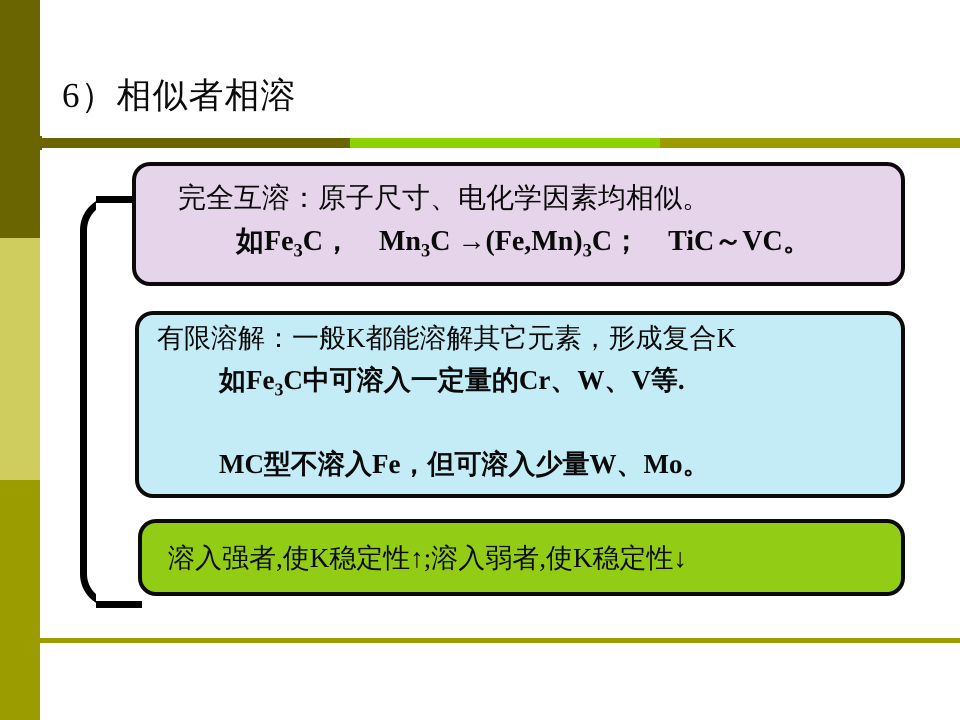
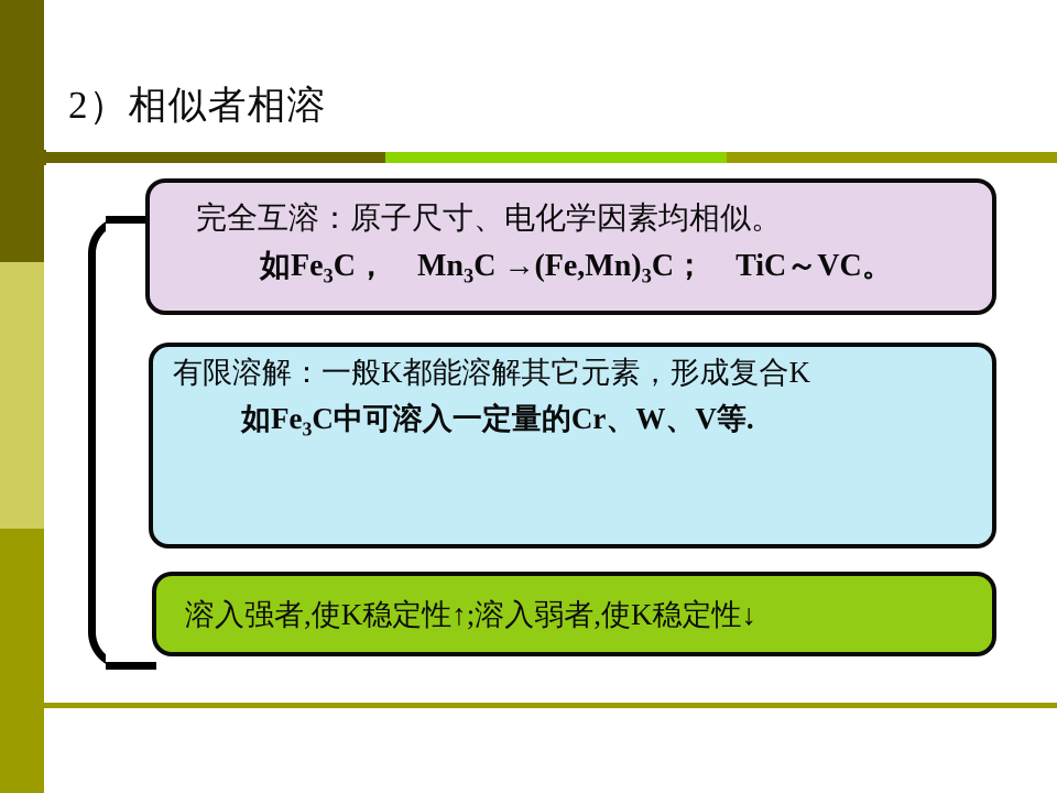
- 6）相似者相溶
+ 2）相似者相溶
  完全互溶：原子尺寸、电化学因素均相似。
  如Fe3C， Mn3C →(Fe,Mn)3C； TiC～VC。
  有限溶解：一般K都能溶解其它元素，形成复合K
  如Fe3C中可溶入一定量的Cr、W、V等.
- MC型不溶入Fe，但可溶入少量W、Mo。
  溶入强者,使K稳定性↑;溶入弱者,使K稳定性↓
